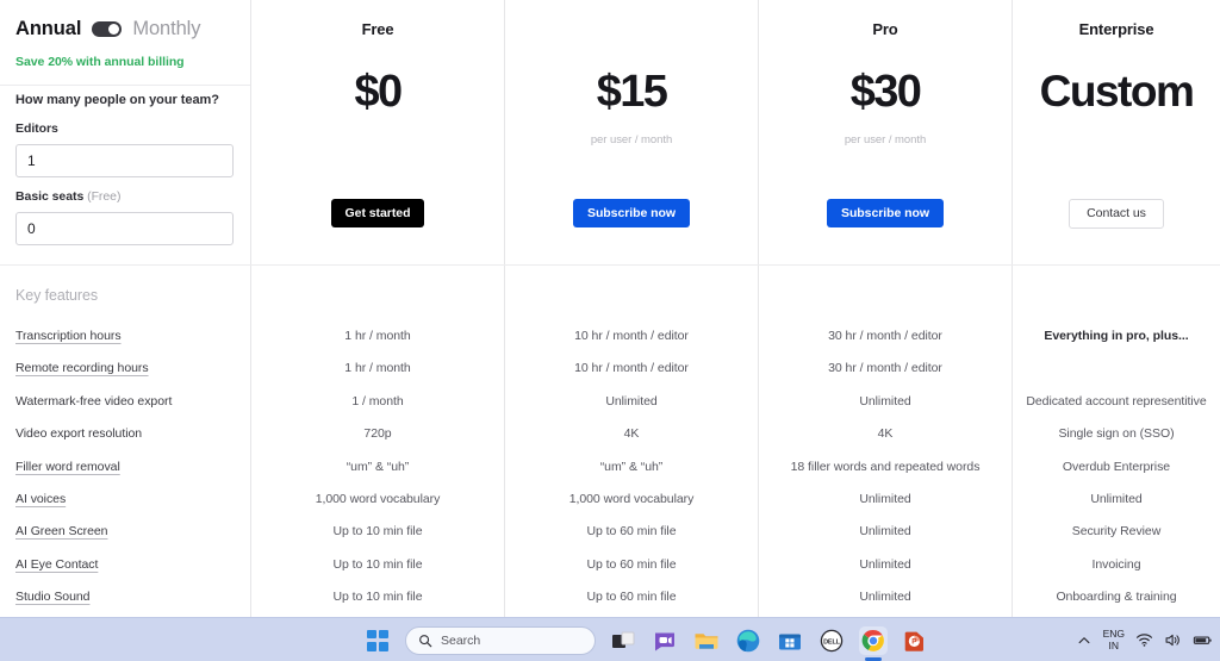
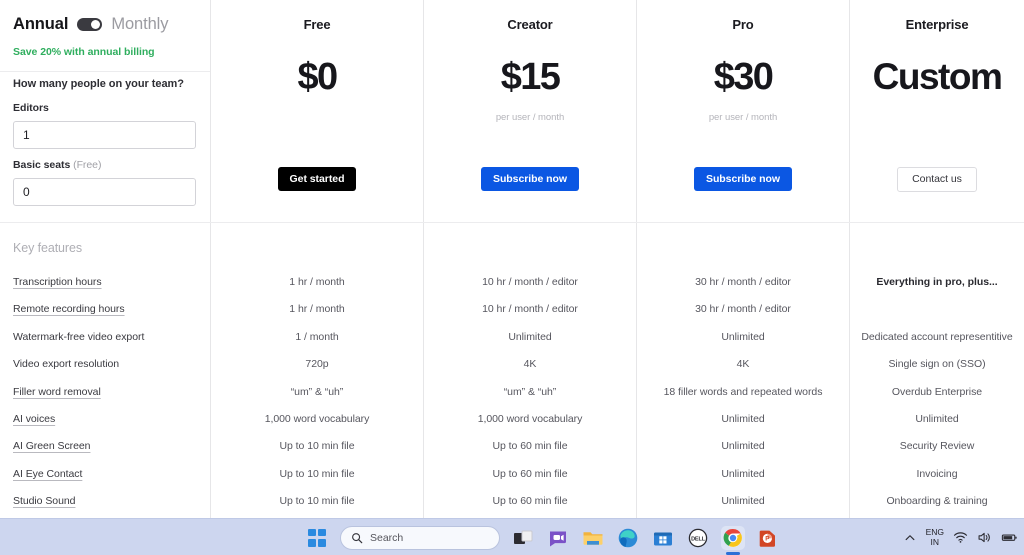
  Annual
  Monthly
  Save 20% with annual billing
  How many people on your team?
  Editors
  1
  Basic seats (Free)
  0
  Key features
  Transcription hours
  Remote recording hours
  Watermark-free video export
  Video export resolution
  Filler word removal
  AI voices
  AI Green Screen
  AI Eye Contact
  Studio Sound
  Free
  $0
  Get started
+ Creator
  $15
  per user / month
  Subscribe now
  Pro
  $30
  per user / month
  Subscribe now
  Enterprise
  Custom
  Contact us
  1 hr / month
  1 hr / month
  1 / month
  720p
  “um” & “uh”
  1,000 word vocabulary
  Up to 10 min file
  Up to 10 min file
  Up to 10 min file
  10 hr / month / editor
  10 hr / month / editor
  Unlimited
  4K
  “um” & “uh”
  1,000 word vocabulary
  Up to 60 min file
  Up to 60 min file
  Up to 60 min file
  30 hr / month / editor
  30 hr / month / editor
  Unlimited
  4K
  18 filler words and repeated words
  Unlimited
  Unlimited
  Unlimited
  Unlimited
  Everything in pro, plus...
  Dedicated account representitive
  Single sign on (SSO)
  Overdub Enterprise
  Unlimited
  Security Review
  Invoicing
  Onboarding & training
  Search
  ENG
  IN
